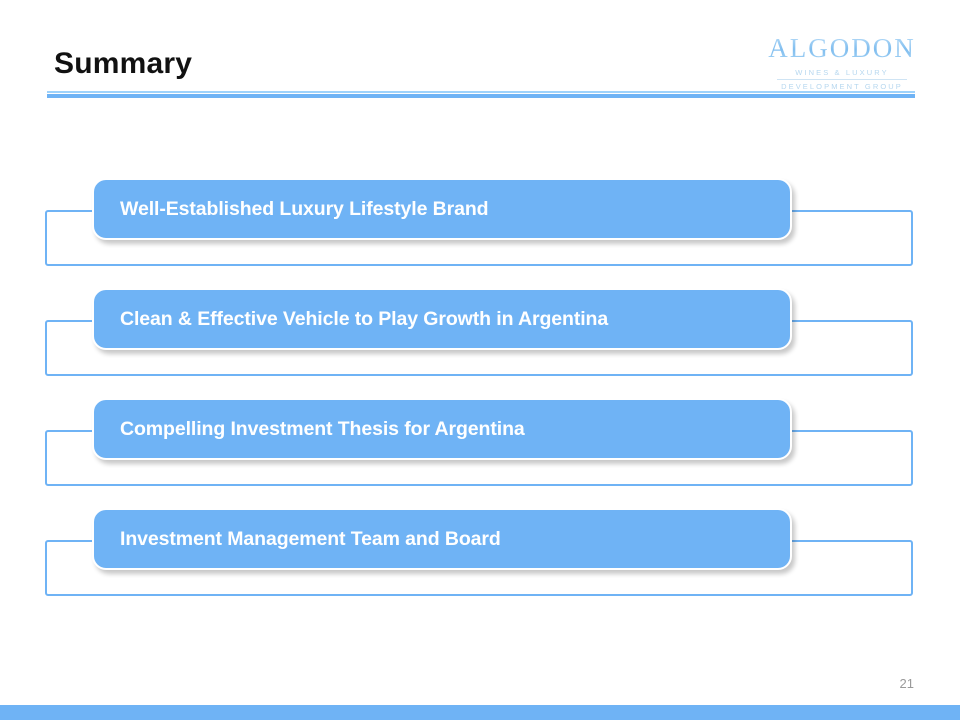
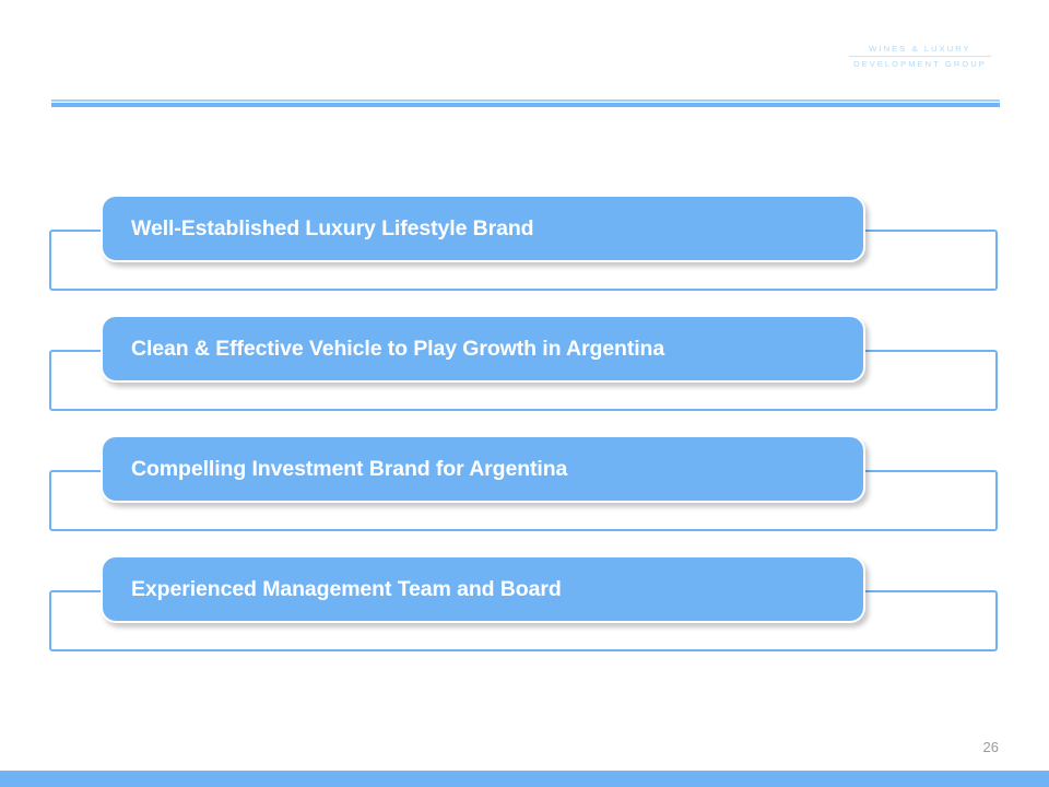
- Summary
- ALGODON
  WINES & LUXURY
  DEVELOPMENT GROUP
  Well-Established Luxury Lifestyle Brand
  Clean & Effective Vehicle to Play Growth in Argentina
- Compelling Investment Thesis for Argentina
+ Compelling Investment Brand for Argentina
- Investment Management Team and Board
+ Experienced Management Team and Board
- 21
+ 26
